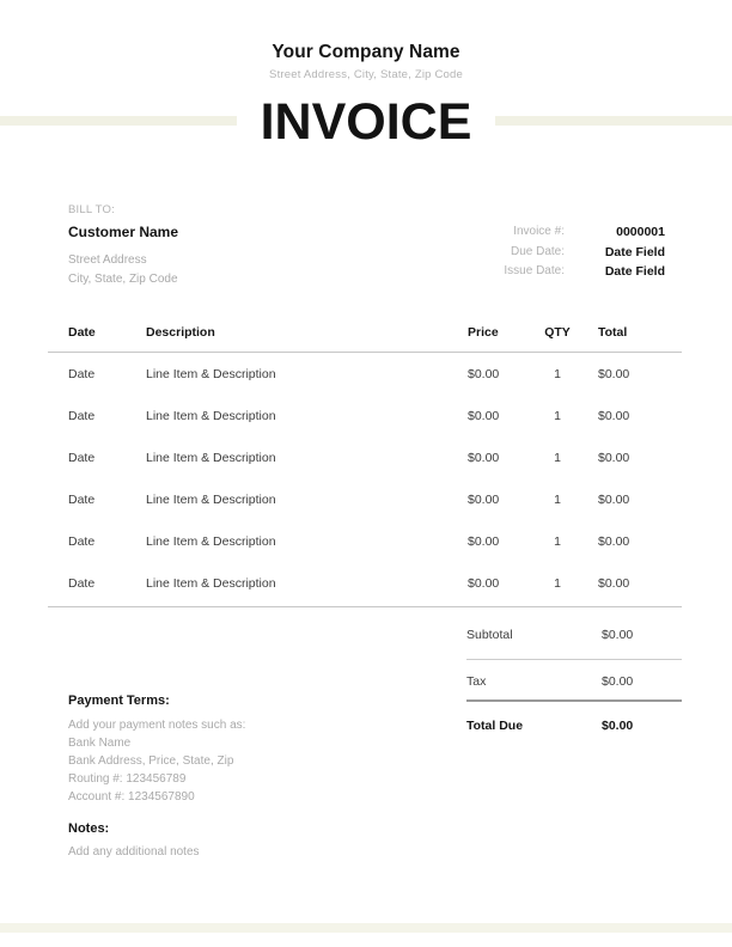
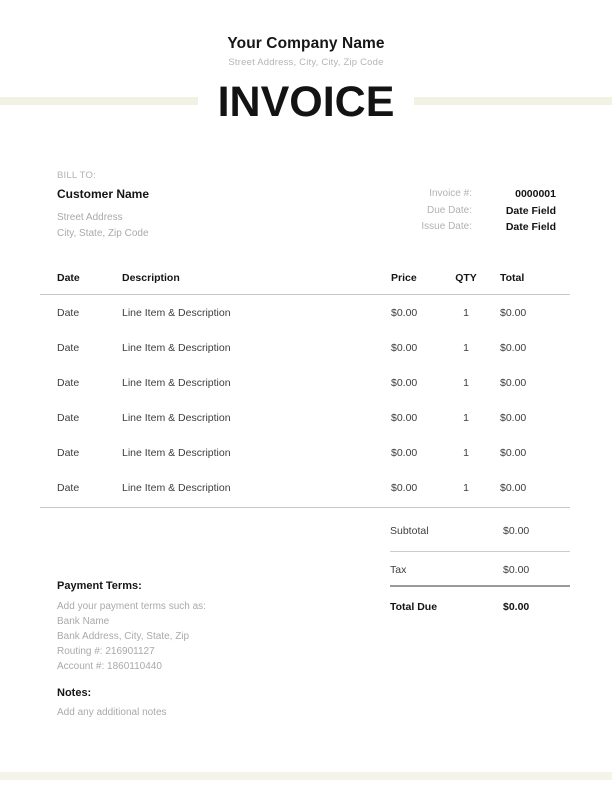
  Your Company Name
- Street Address, City, State, Zip Code
+ Street Address, City, City, Zip Code
  INVOICE
  BILL TO:
  Customer Name
  Street Address
  City, State, Zip Code
  Invoice #:
  0000001
  Due Date:
  Date Field
  Issue Date:
  Date Field
  Date
  Description
  Price
  QTY
  Total
  Date
  Line Item & Description
  $0.00
  1
  $0.00
  Date
  Line Item & Description
  $0.00
  1
  $0.00
  Date
  Line Item & Description
  $0.00
  1
  $0.00
  Date
  Line Item & Description
  $0.00
  1
  $0.00
  Date
  Line Item & Description
  $0.00
  1
  $0.00
  Date
  Line Item & Description
  $0.00
  1
  $0.00
  Subtotal
  $0.00
  Tax
  $0.00
  Total Due
  $0.00
  Payment Terms:
- Add your payment notes such as:
+ Add your payment terms such as:
  Bank Name
- Bank Address, Price, State, Zip
+ Bank Address, City, State, Zip
- Routing #: 123456789
+ Routing #: 216901127
- Account #: 1234567890
+ Account #: 1860110440
  Notes:
  Add any additional notes
